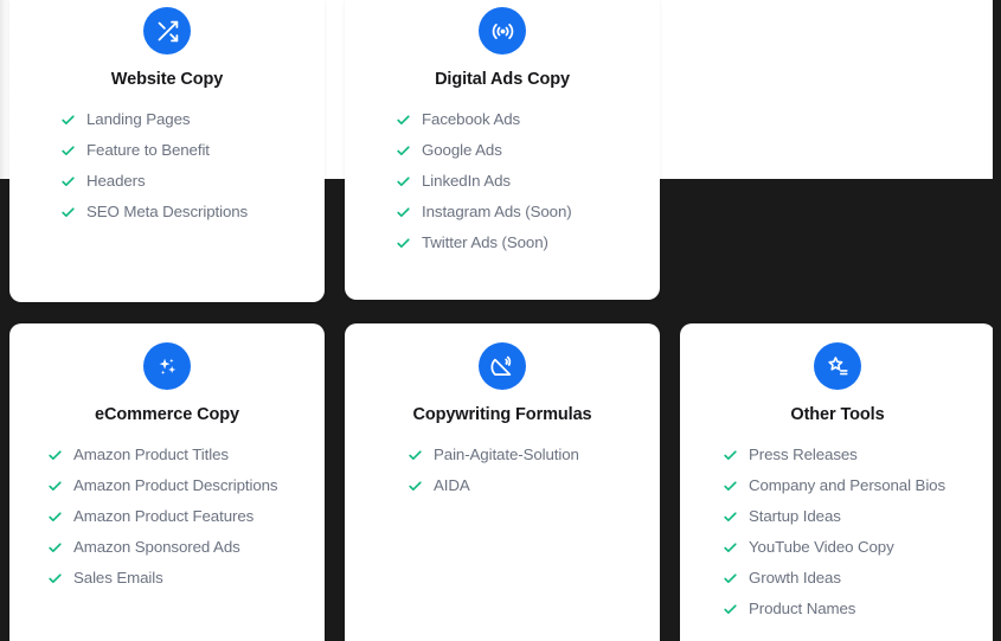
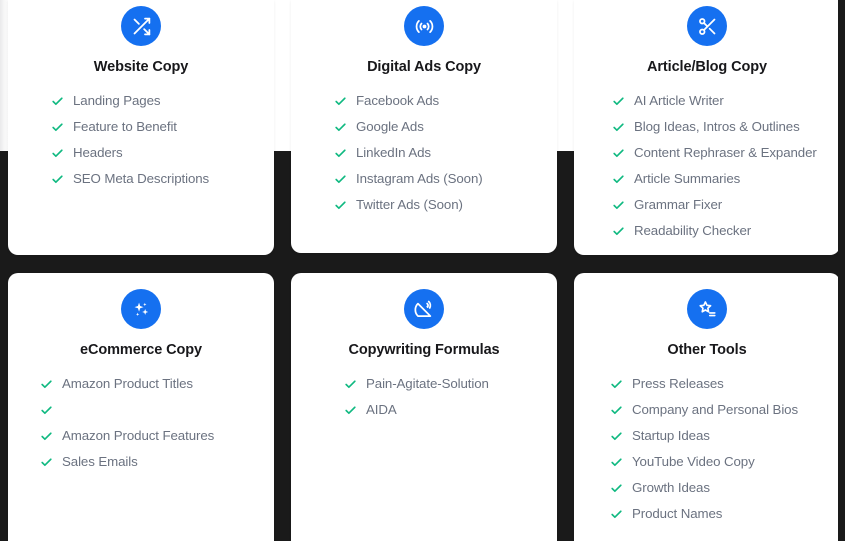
  Website Copy
  Landing Pages
  Feature to Benefit
  Headers
  SEO Meta Descriptions
  Digital Ads Copy
  Facebook Ads
  Google Ads
  LinkedIn Ads
  Instagram Ads (Soon)
  Twitter Ads (Soon)
+ Article/Blog Copy
+ AI Article Writer
+ Blog Ideas, Intros & Outlines
+ Content Rephraser & Expander
+ Article Summaries
+ Grammar Fixer
+ Readability Checker
  eCommerce Copy
  Amazon Product Titles
- Amazon Product Descriptions
  Amazon Product Features
- Amazon Sponsored Ads
  Sales Emails
  Copywriting Formulas
  Pain-Agitate-Solution
  AIDA
  Other Tools
  Press Releases
  Company and Personal Bios
  Startup Ideas
  YouTube Video Copy
  Growth Ideas
  Product Names
